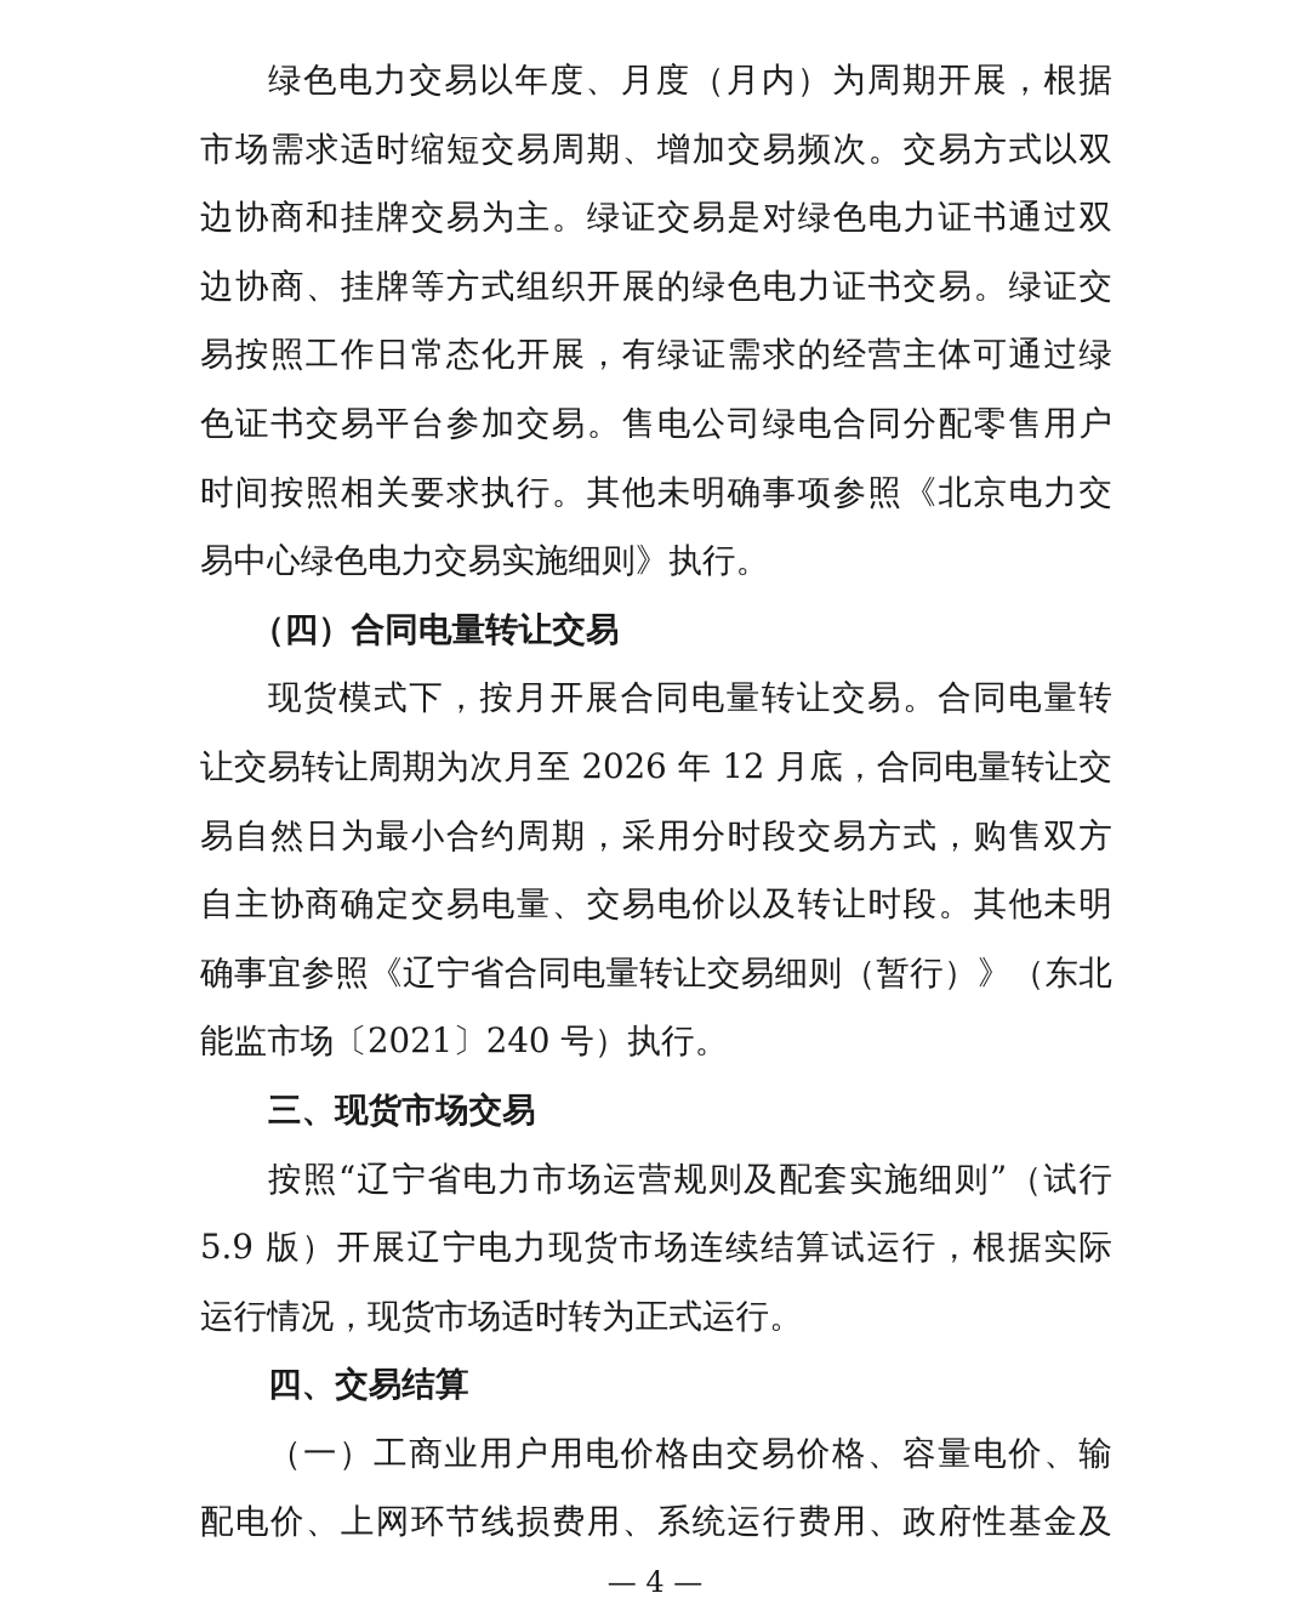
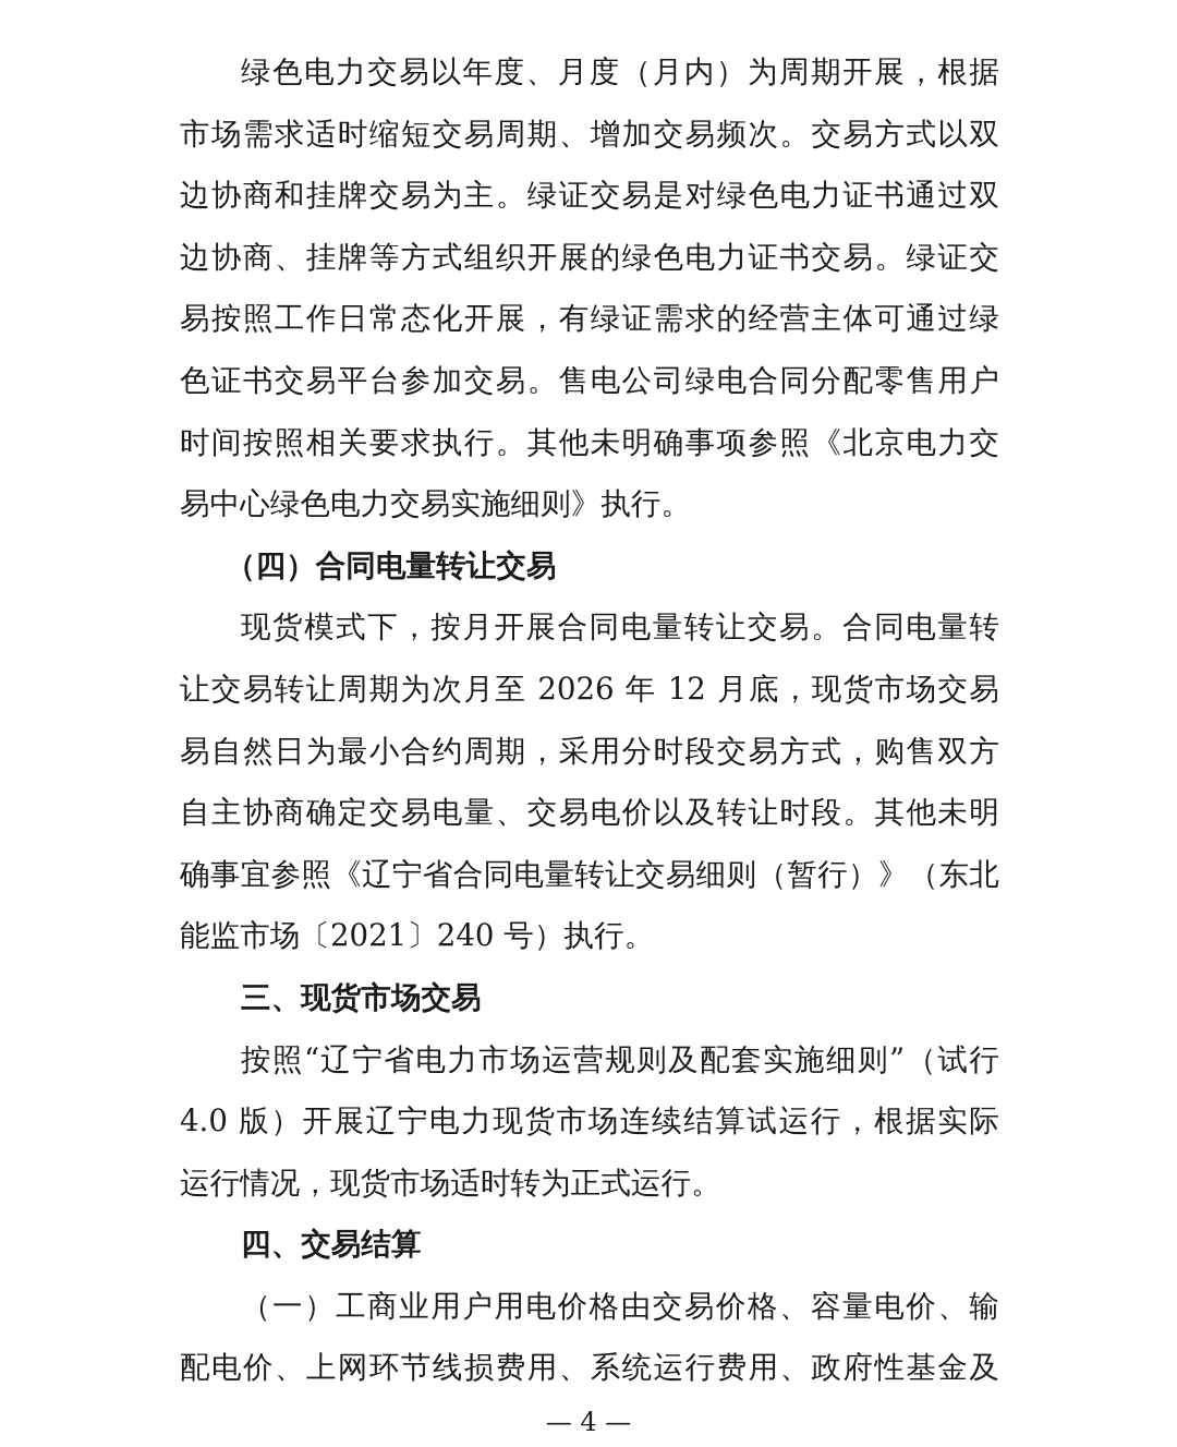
  绿色电力交易以年度、月度（月内）为周期开展，根据
  市场需求适时缩短交易周期、增加交易频次。交易方式以双
  边协商和挂牌交易为主。绿证交易是对绿色电力证书通过双
  边协商、挂牌等方式组织开展的绿色电力证书交易。绿证交
  易按照工作日常态化开展，有绿证需求的经营主体可通过绿
  色证书交易平台参加交易。售电公司绿电合同分配零售用户
  时间按照相关要求执行。其他未明确事项参照《北京电力交
  易中心绿色电力交易实施细则》执行。
  （四）合同电量转让交易
  现货模式下，按月开展合同电量转让交易。合同电量转
- 让交易转让周期为次月至 2026 年 12 月底，合同电量转让交
+ 让交易转让周期为次月至 2026 年 12 月底，现货市场交易
  易自然日为最小合约周期，采用分时段交易方式，购售双方
  自主协商确定交易电量、交易电价以及转让时段。其他未明
  确事宜参照《辽宁省合同电量转让交易细则（暂行）》（东北
  能监市场〔2021〕240 号）执行。
  三、现货市场交易
  按照“辽宁省电力市场运营规则及配套实施细则”（试行
- 5.9 版）开展辽宁电力现货市场连续结算试运行，根据实际
+ 4.0 版）开展辽宁电力现货市场连续结算试运行，根据实际
  运行情况，现货市场适时转为正式运行。
  四、交易结算
  （一）工商业用户用电价格由交易价格、容量电价、输
  配电价、上网环节线损费用、系统运行费用、政府性基金及
  — 4 —
